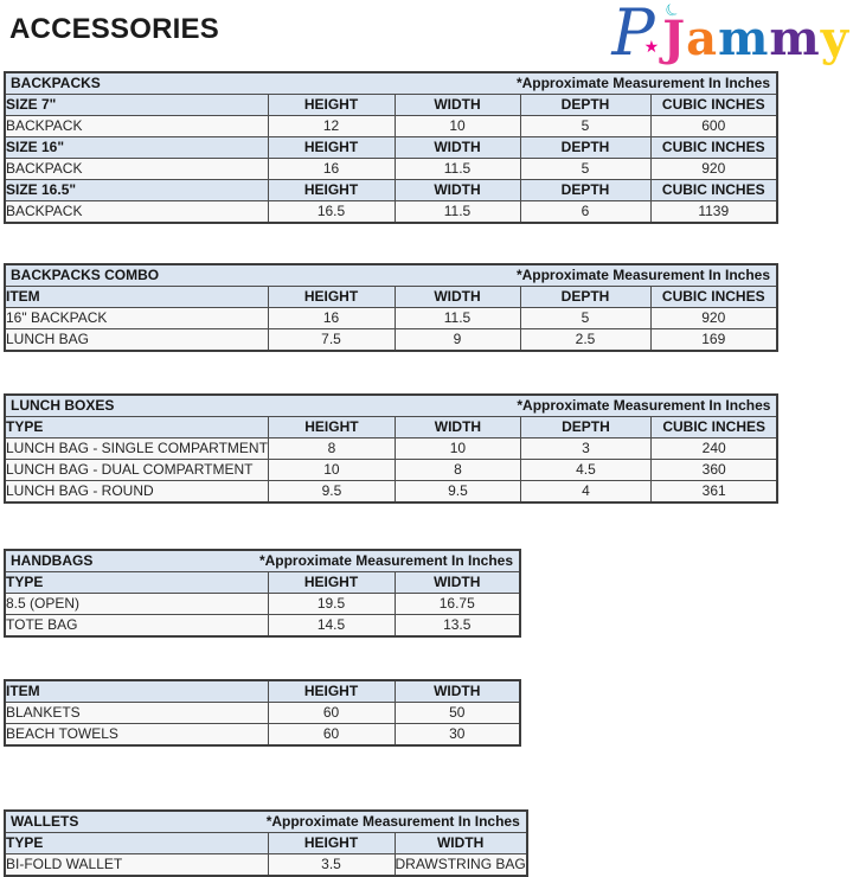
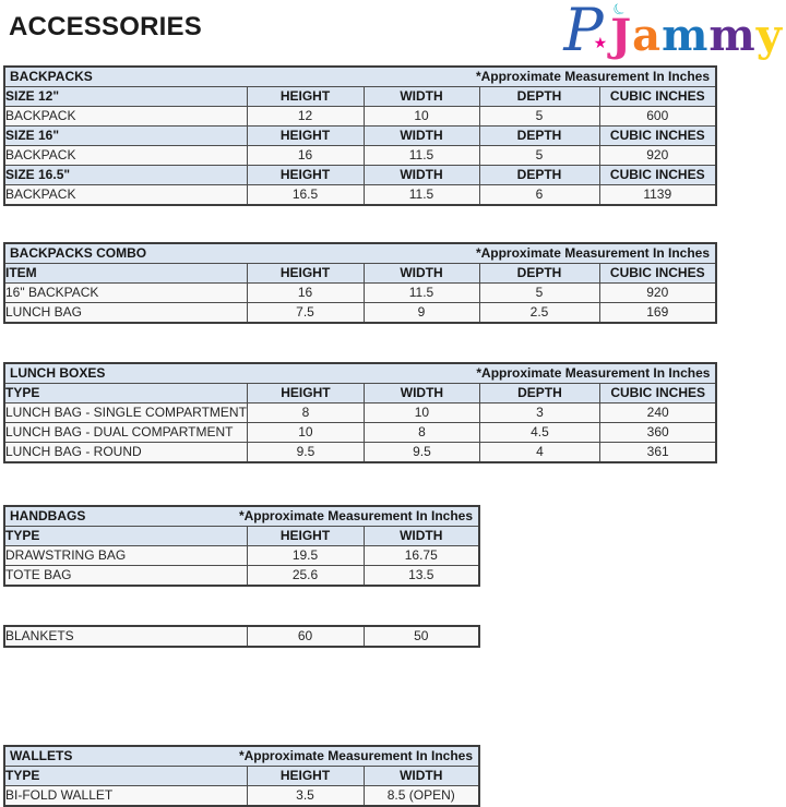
  ACCESSORIES
  P
  ★
  J
  a
  m
  m
  y
  BACKPACKS *Approximate Measurement In Inches
- SIZE 7"	HEIGHT	WIDTH	DEPTH	CUBIC INCHES
+ SIZE 12"	HEIGHT	WIDTH	DEPTH	CUBIC INCHES
  BACKPACK	12	10	5	600
  SIZE 16"	HEIGHT	WIDTH	DEPTH	CUBIC INCHES
  BACKPACK	16	11.5	5	920
  SIZE 16.5"	HEIGHT	WIDTH	DEPTH	CUBIC INCHES
  BACKPACK	16.5	11.5	6	1139
  BACKPACKS COMBO *Approximate Measurement In Inches
  ITEM	HEIGHT	WIDTH	DEPTH	CUBIC INCHES
  16" BACKPACK	16	11.5	5	920
  LUNCH BAG	7.5	9	2.5	169
  LUNCH BOXES *Approximate Measurement In Inches
  TYPE	HEIGHT	WIDTH	DEPTH	CUBIC INCHES
  LUNCH BAG - SINGLE COMPARTMENT	8	10	3	240
  LUNCH BAG - DUAL COMPARTMENT	10	8	4.5	360
  LUNCH BAG - ROUND	9.5	9.5	4	361
  HANDBAGS *Approximate Measurement In Inches
  TYPE	HEIGHT	WIDTH
- 8.5 (OPEN)	19.5	16.75
+ DRAWSTRING BAG	19.5	16.75
- TOTE BAG	14.5	13.5
+ TOTE BAG	25.6	13.5
- ITEM	HEIGHT	WIDTH
  BLANKETS	60	50
- BEACH TOWELS	60	30
  WALLETS *Approximate Measurement In Inches
  TYPE	HEIGHT	WIDTH
- BI-FOLD WALLET	3.5	DRAWSTRING BAG
+ BI-FOLD WALLET	3.5	8.5 (OPEN)
